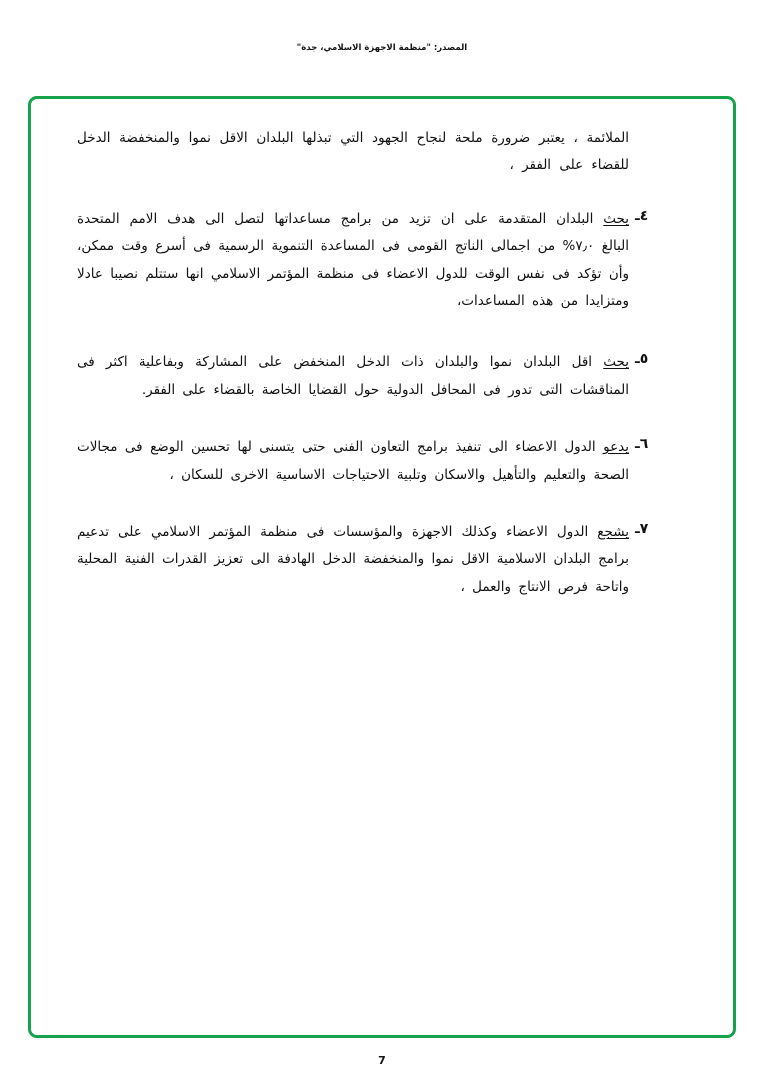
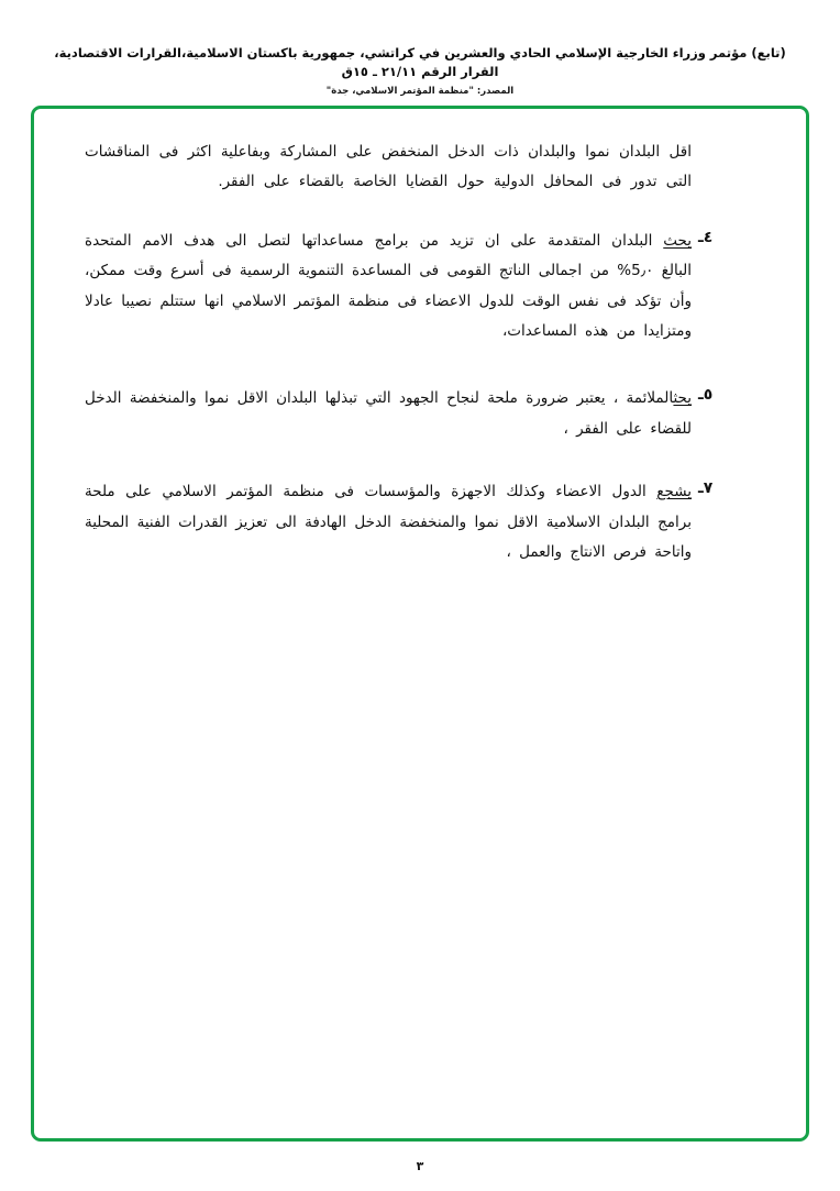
+ (تابع) مؤتمر وزراء الخارجية الإسلامي الحادي والعشرين في كراتشي، جمهورية باكستان الاسلامية،القرارات الاقتصادية، القرار الرقم ٢١/١١ ـ ١٥ق
- المصدر: "منظمة الاجهزة الاسلامي، جدة"
+ المصدر: "منظمة المؤتمر الاسلامي، جدة"
- الملائمة ، يعتبر ضرورة ملحة لنجاح الجهود التي تبذلها البلدان الاقل نموا والمنخفضة الدخل للقضاء على الفقر ،
+ اقل البلدان نموا والبلدان ذات الدخل المنخفض على المشاركة وبفاعلية اكثر فى المناقشات التى تدور فى المحافل الدولية حول القضايا الخاصة بالقضاء على الفقر.
  ٤ـ
- يحث البلدان المتقدمة على ان تزيد من برامج مساعداتها لتصل الى هدف الامم المتحدة البالغ ٧٫٠% من اجمالى الناتج القومى فى المساعدة التنموية الرسمية فى أسرع وقت ممكن، وأن تؤكد فى نفس الوقت للدول الاعضاء فى منظمة المؤتمر الاسلامي انها ستتلم نصيبا عادلا ومتزايدا من هذه المساعدات،
+ يحث البلدان المتقدمة على ان تزيد من برامج مساعداتها لتصل الى هدف الامم المتحدة البالغ 5٫٠% من اجمالى الناتج القومى فى المساعدة التنموية الرسمية فى أسرع وقت ممكن، وأن تؤكد فى نفس الوقت للدول الاعضاء فى منظمة المؤتمر الاسلامي انها ستتلم نصيبا عادلا ومتزايدا من هذه المساعدات،
  ٥ـ
- يحث اقل البلدان نموا والبلدان ذات الدخل المنخفض على المشاركة وبفاعلية اكثر فى المناقشات التى تدور فى المحافل الدولية حول القضايا الخاصة بالقضاء على الفقر.
+ يحثالملائمة ، يعتبر ضرورة ملحة لنجاح الجهود التي تبذلها البلدان الاقل نموا والمنخفضة الدخل للقضاء على الفقر ،
- ٦ـ
- يدعو الدول الاعضاء الى تنفيذ برامج التعاون الفنى حتى يتسنى لها تحسين الوضع فى مجالات الصحة والتعليم والتأهيل والاسكان وتلبية الاحتياجات الاساسية الاخرى للسكان ،
  ٧ـ
- يشجع الدول الاعضاء وكذلك الاجهزة والمؤسسات فى منظمة المؤتمر الاسلامي على تدعيم برامج البلدان الاسلامية الاقل نموا والمنخفضة الدخل الهادفة الى تعزيز القدرات الفنية المحلية واتاحة فرص الانتاج والعمل ،
+ يشجع الدول الاعضاء وكذلك الاجهزة والمؤسسات فى منظمة المؤتمر الاسلامي على ملحة برامج البلدان الاسلامية الاقل نموا والمنخفضة الدخل الهادفة الى تعزيز القدرات الفنية المحلية واتاحة فرص الانتاج والعمل ،
- 7
+ ٣
